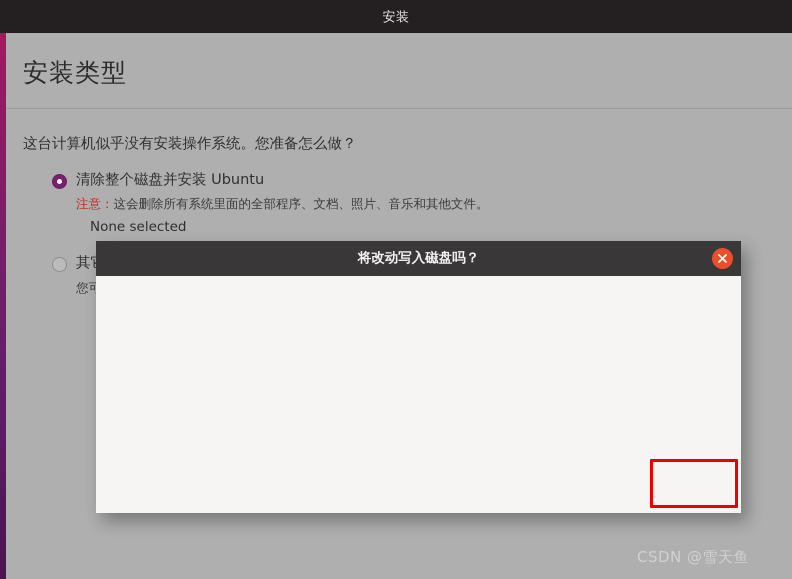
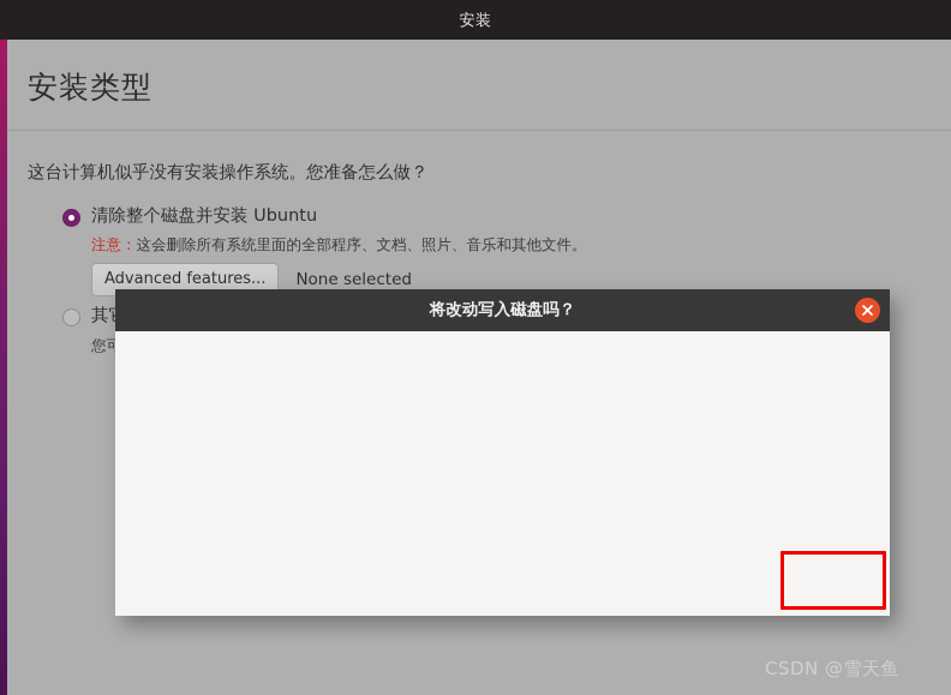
  安装
  安装类型
  这台计算机似乎没有安装操作系统。您准备怎么做？
  清除整个磁盘并安装 Ubuntu
  注意：这会删除所有系统里面的全部程序、文档、照片、音乐和其他文件。
+ Advanced features...
  None selected
  您可
  将改动写入磁盘吗？
  CSDN @雪天鱼
